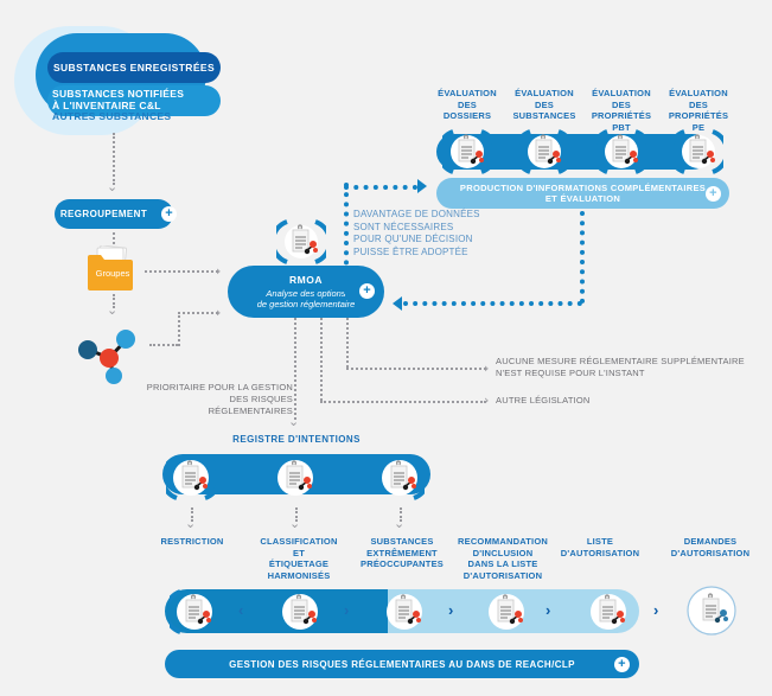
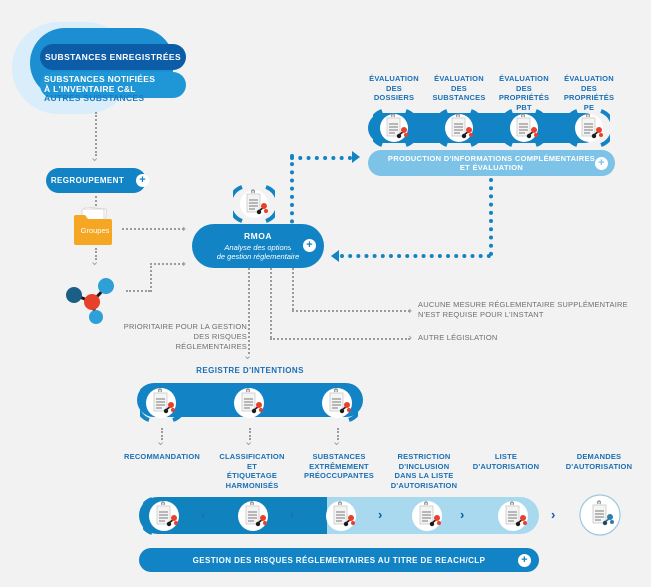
  AUTRES SUBSTANCES
  SUBSTANCES NOTIFIÉES
  À L'INVENTAIRE C&L
  SUBSTANCES ENREGISTRÉES
  ⌄
  REGROUPEMENT
  +
  Groupes
  ⌄
  ›
  ›
  RMOA
  Analyse des options
  de gestion réglementaire
  +
  ÉVALUATION
  DES
  DOSSIERS
  ÉVALUATION
  DES
  SUBSTANCES
  ÉVALUATION
  DES
  PROPRIÉTÉS
  PBT
  ÉVALUATION
  DES
  PROPRIÉTÉS
  PE
  PRODUCTION D'INFORMATIONS COMPLÉMENTAIRES
  ET ÉVALUATION
  +
- DAVANTAGE DE DONNÉES
- SONT NÉCESSAIRES
- POUR QU'UNE DÉCISION
- PUISSE ÊTRE ADOPTÉE
  ›
  ›
  ⌄
  AUCUNE MESURE RÉGLEMENTAIRE SUPPLÉMENTAIRE
  N'EST REQUISE POUR L'INSTANT
  AUTRE LÉGISLATION
  PRIORITAIRE POUR LA GESTION
  DES RISQUES RÉGLEMENTAIRES
  REGISTRE D'INTENTIONS
  ⌄
  ⌄
  ⌄
- RESTRICTION
+ RECOMMANDATION
  CLASSIFICATION
  ET
  ÉTIQUETAGE
  HARMONISÉS
  SUBSTANCES
  EXTRÊMEMENT
  PRÉOCCUPANTES
- RECOMMANDATION
+ RESTRICTION
  D'INCLUSION
  DANS LA LISTE
  D'AUTORISATION
  LISTE
  D'AUTORISATION
  DEMANDES
  D'AUTORISATION
  ›
  ›
  ›
- GESTION DES RISQUES RÉGLEMENTAIRES AU DANS DE REACH/CLP
+ GESTION DES RISQUES RÉGLEMENTAIRES AU TITRE DE REACH/CLP
  +
